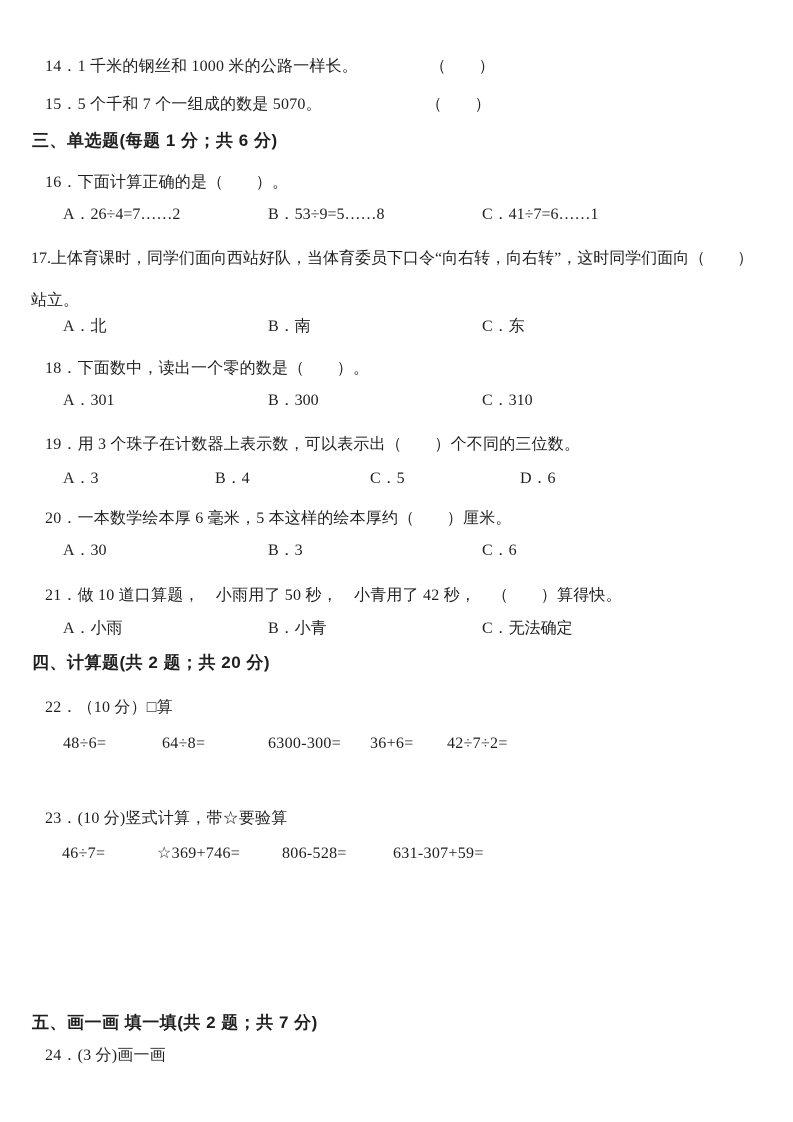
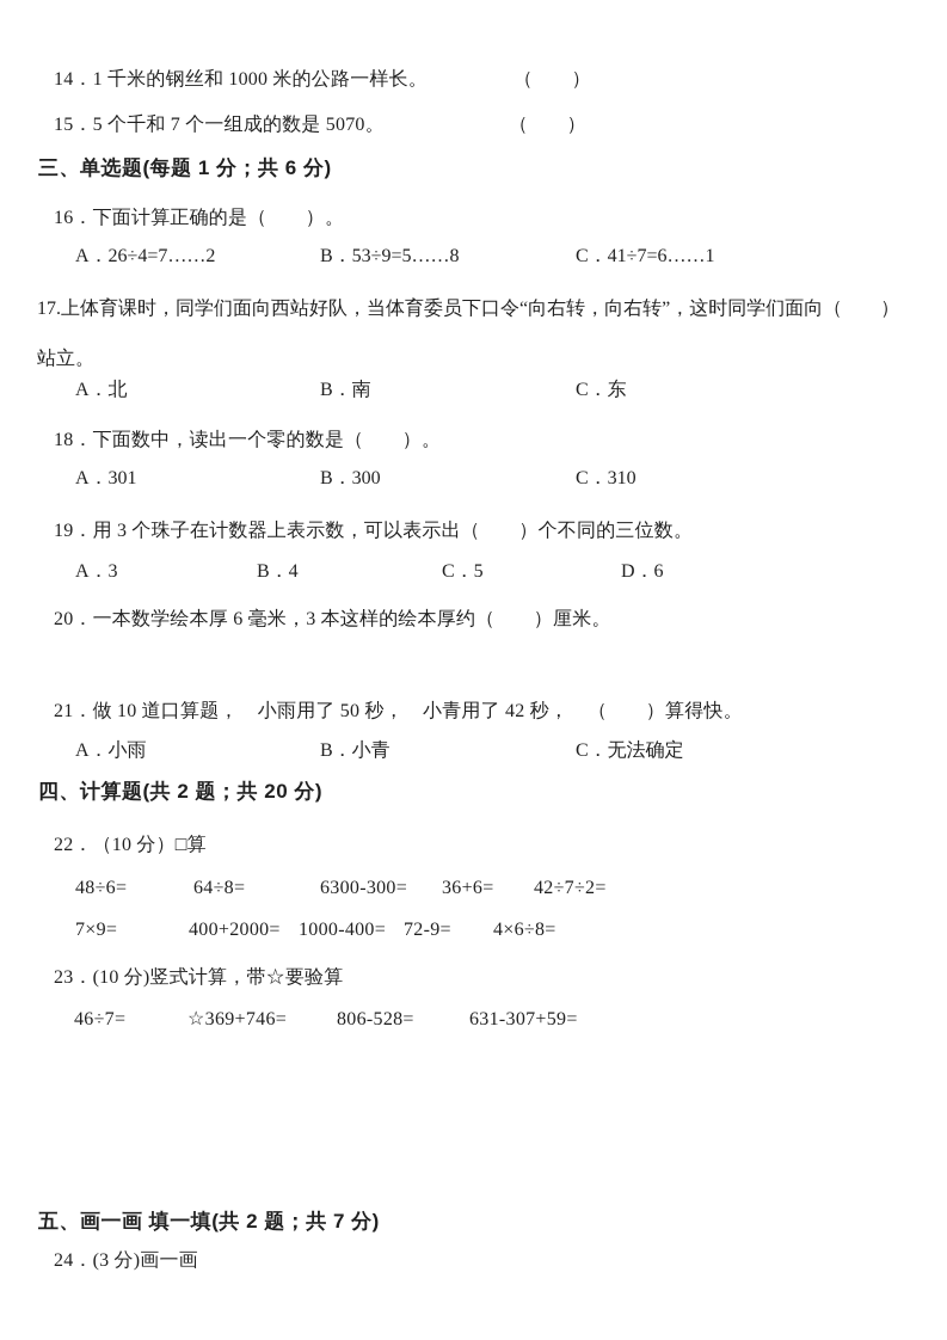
  14．1 千米的钢丝和 1000 米的公路一样长。
  （ ）
  15．5 个千和 7 个一组成的数是 5070。
  （ ）
  三、单选题(每题 1 分；共 6 分)
  16．下面计算正确的是（ ）。
  A．26÷4=7……2
  B．53÷9=5……8
  C．41÷7=6……1
  17.上体育课时，同学们面向西站好队，当体育委员下口令“向右转，向右转”，这时同学们面向（ ）
  站立。
  A．北
  B．南
  C．东
  18．下面数中，读出一个零的数是（ ）。
  A．301
  B．300
  C．310
  19．用 3 个珠子在计数器上表示数，可以表示出（ ）个不同的三位数。
  A．3
  B．4
  C．5
  D．6
- 20．一本数学绘本厚 6 毫米，5 本这样的绘本厚约（ ）厘米。
+ 20．一本数学绘本厚 6 毫米，3 本这样的绘本厚约（ ）厘米。
- A．30
- B．3
- C．6
  21．做 10 道口算题， 小雨用了 50 秒， 小青用了 42 秒， （ ）算得快。
  A．小雨
  B．小青
  C．无法确定
  四、计算题(共 2 题；共 20 分)
  22．（10 分）□算
  48÷6=
  64÷8=
  6300-300=
  36+6=
  42÷7÷2=
+ 7×9=
+ 400+2000=
+ 1000-400=
+ 72-9=
+ 4×6÷8=
  23．(10 分)竖式计算，带☆要验算
  46÷7=
  ☆369+746=
  806-528=
  631-307+59=
  五、画一画 填一填(共 2 题；共 7 分)
  24．(3 分)画一画
